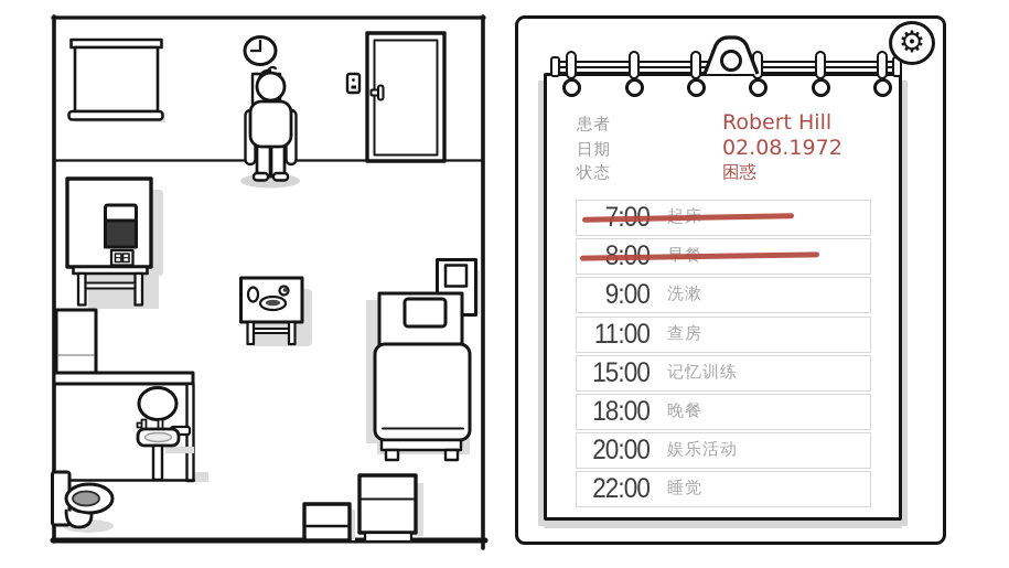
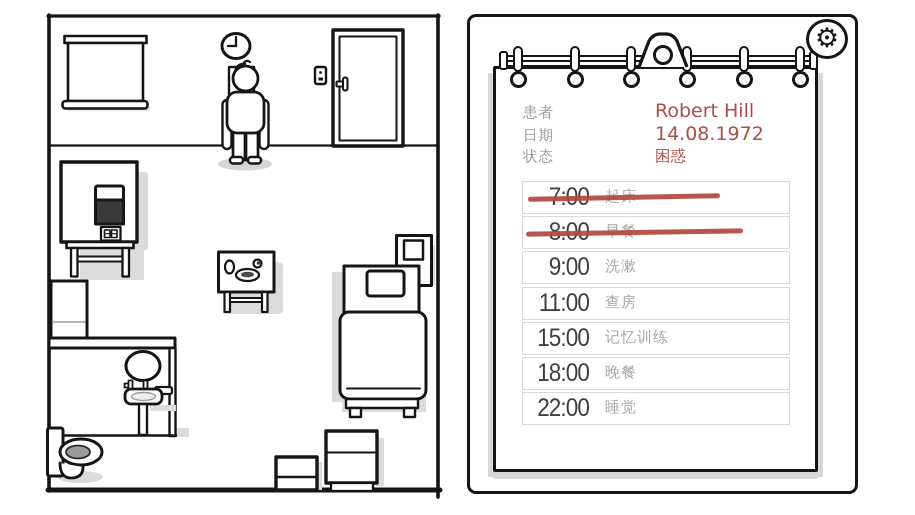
  ⚙
  患者
  Robert Hill
  日期
- 02.08.1972
+ 14.08.1972
  状态
  困惑
  9:00
  洗漱
  11:00
  查房
  15:00
  记忆训练
  18:00
  晚餐
- 20:00
- 娱乐活动
  22:00
  睡觉
